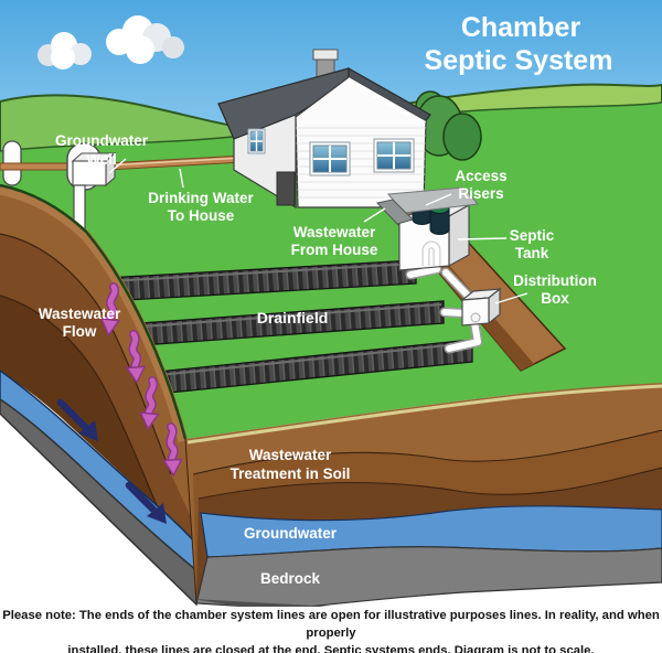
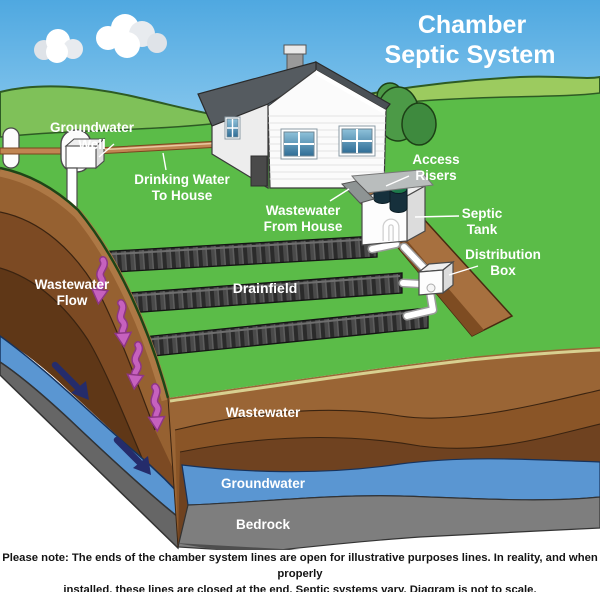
  Chamber
  Septic System
  Groundwater
  Well
  Drinking Water
  To House
  Wastewater
  From House
  Access
  Risers
  Septic
  Tank
  Distribution
  Box
  Wastewater
  Flow
  Drainfield
  Wastewater
- Treatment in Soil
  Groundwater
  Bedrock
  Please note: The ends of the chamber system lines are open for illustrative purposes lines. In reality, and when properly
- installed, these lines are closed at the end. Septic systems ends. Diagram is not to scale.
+ installed, these lines are closed at the end. Septic systems vary. Diagram is not to scale.
